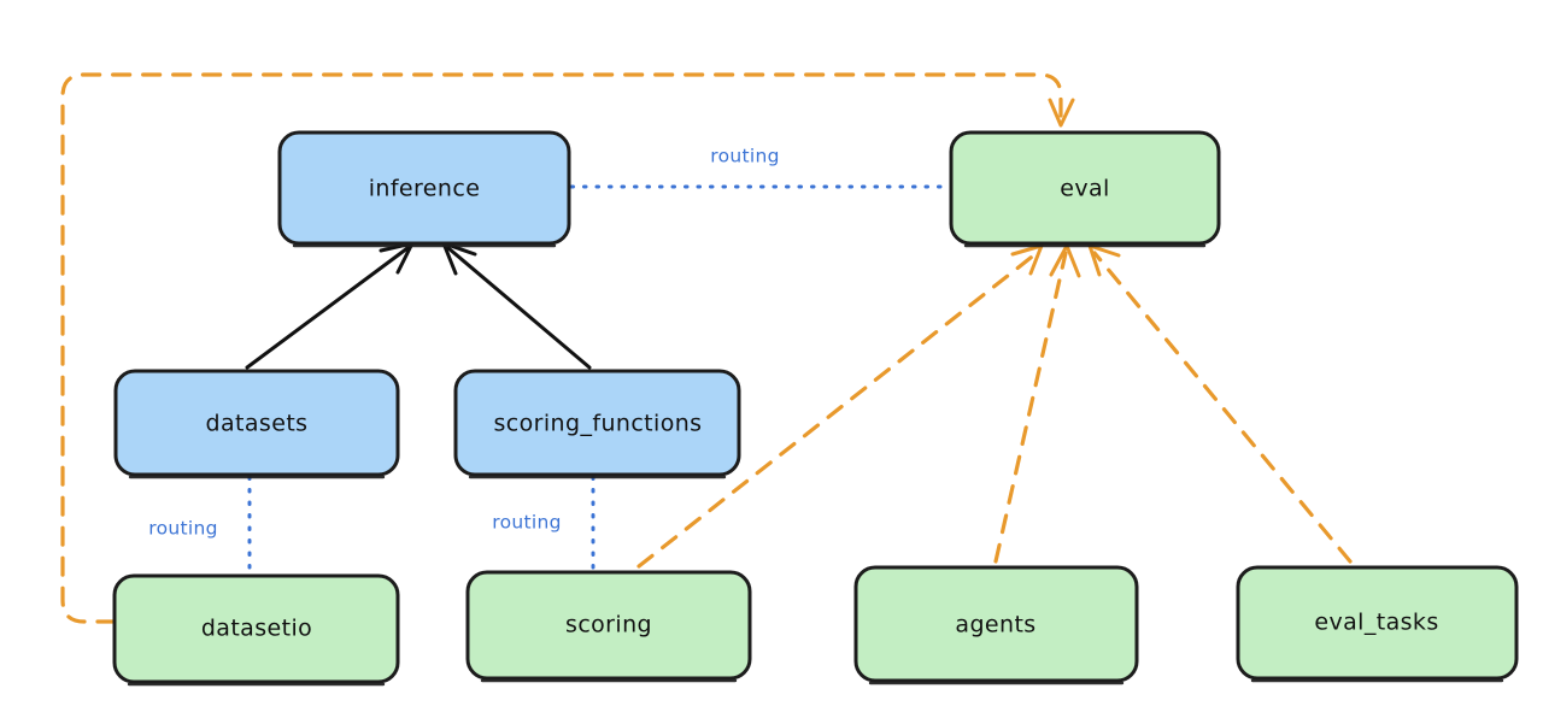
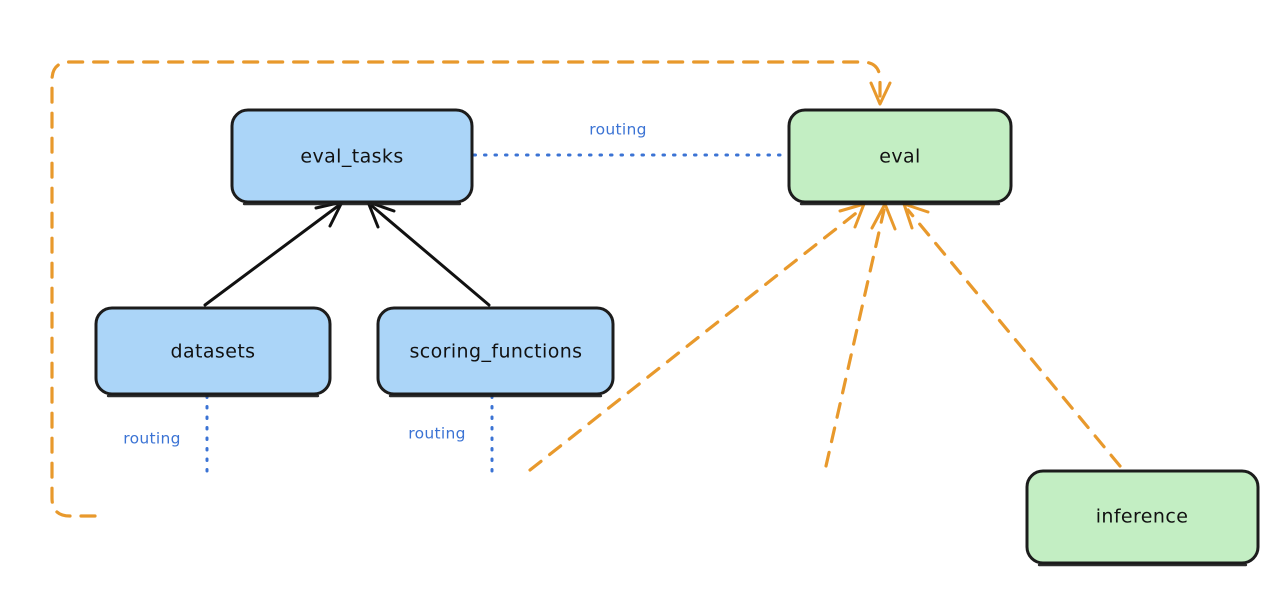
- inference
+ eval_tasks
  eval
  datasets
  scoring_functions
- datasetio
- scoring
- agents
- eval_tasks
+ inference
  routing
  routing
  routing
